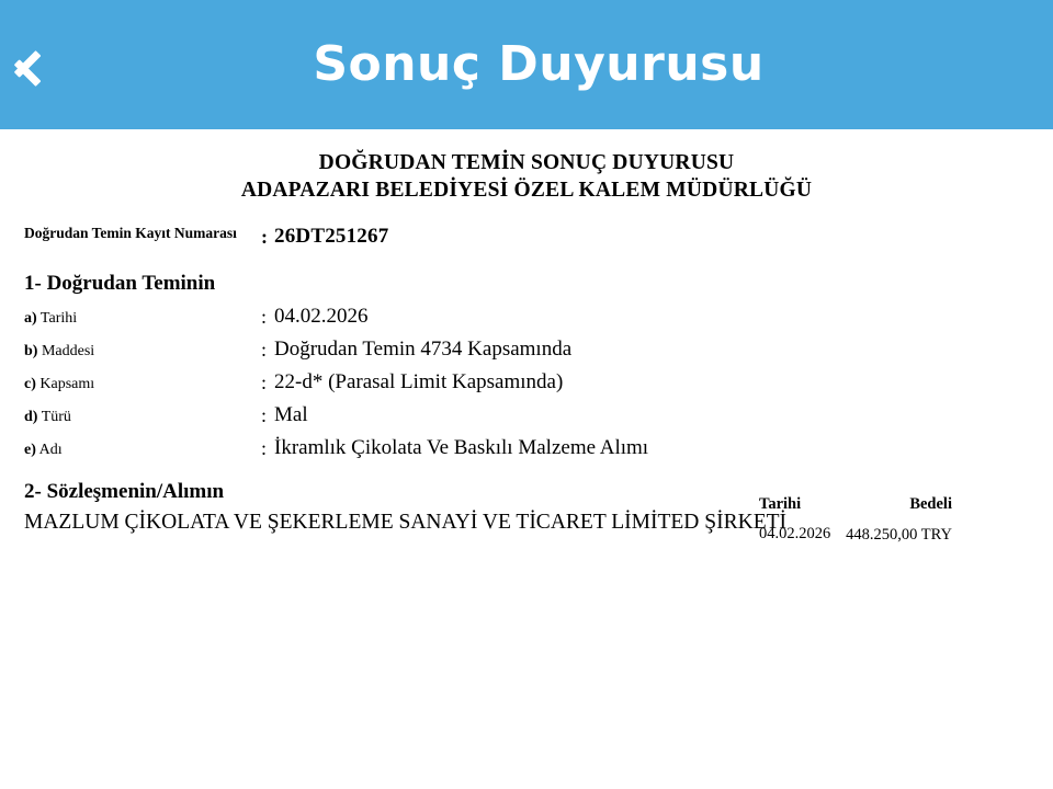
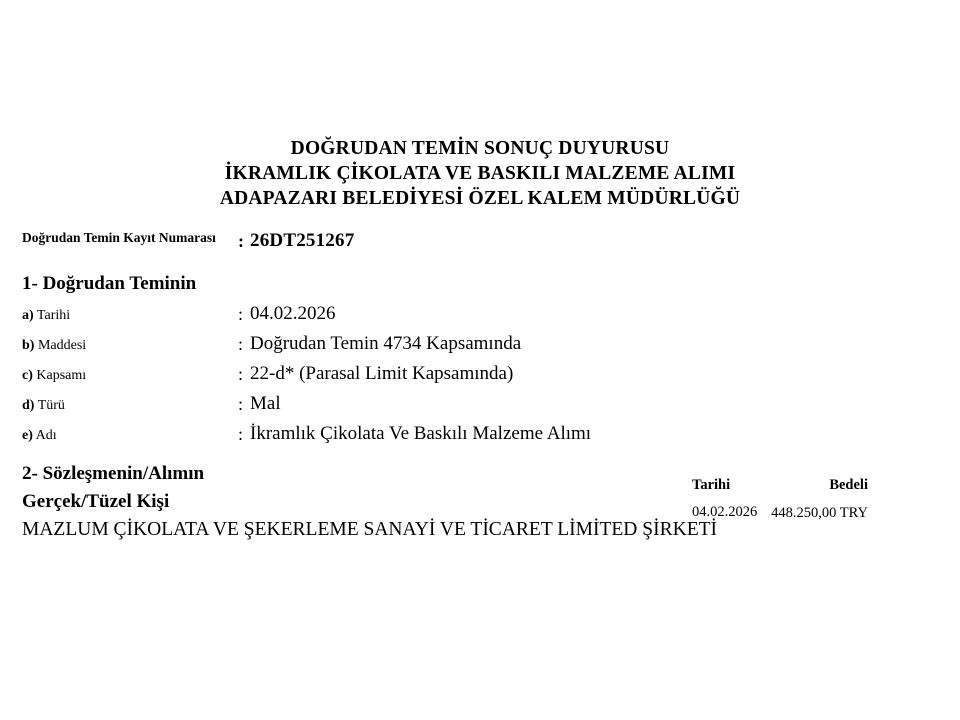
- Sonuç Duyurusu
  DOĞRUDAN TEMİN SONUÇ DUYURUSU
+ İKRAMLIK ÇİKOLATA VE BASKILI MALZEME ALIMI
  ADAPAZARI BELEDİYESİ ÖZEL KALEM MÜDÜRLÜĞÜ
  Doğrudan Temin Kayıt Numarası
  :
  26DT251267
  1- Doğrudan Teminin
  a) Tarihi
  :
  04.02.2026
  b) Maddesi
  :
  Doğrudan Temin 4734 Kapsamında
  c) Kapsamı
  :
  22-d* (Parasal Limit Kapsamında)
  d) Türü
  :
  Mal
  e) Adı
  :
  İkramlık Çikolata Ve Baskılı Malzeme Alımı
  2- Sözleşmenin/Alımın
+ Gerçek/Tüzel Kişi
  MAZLUM ÇİKOLATA VE ŞEKERLEME SANAYİ VE TİCARET LİMİTED ŞİRKETİ
  Tarihi
  Bedeli
  04.02.2026
  448.250,00 TRY
